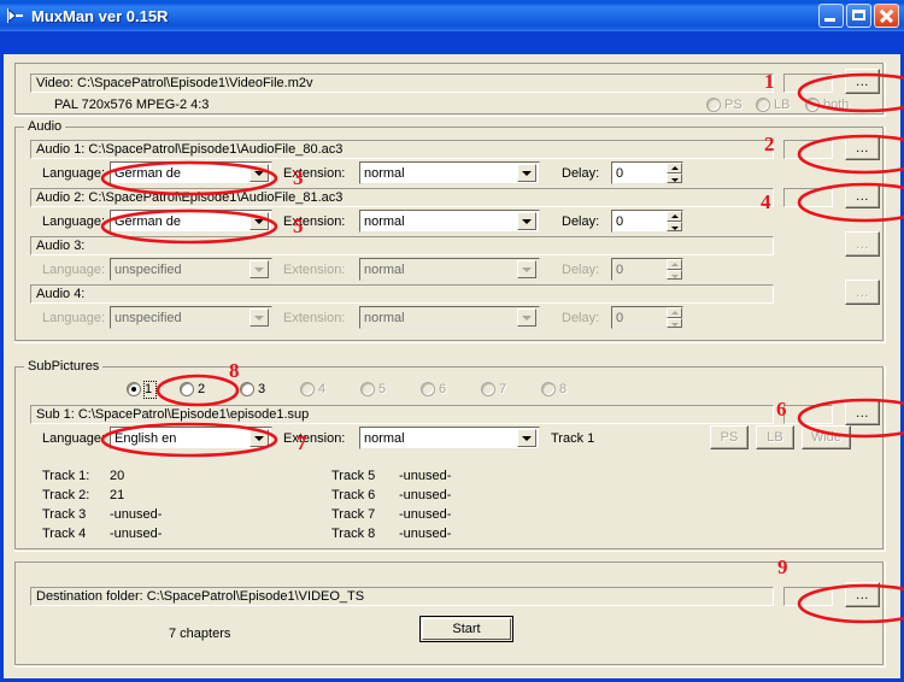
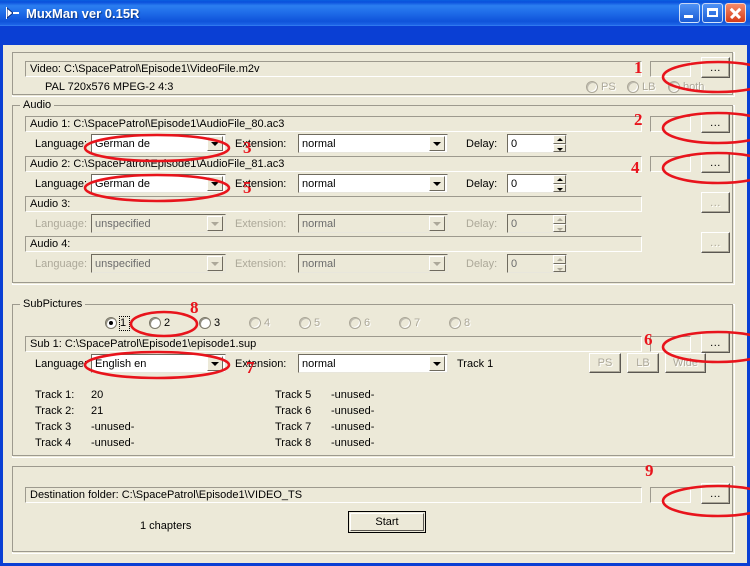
  MuxMan ver 0.15R
  Video: C:\SpacePatrol\Episode1\VideoFile.m2v
  PAL 720x576 MPEG-2 4:3
  PS
  LB
  both
  ...
  Audio
  Audio 1: C:\SpacePatrol\Episode1\AudioFile_80.ac3
  Language:
  German de
  Extension:
  normal
  Delay:
  0
  ...
  Audio 2: C:\SpacePatrol\Episode1\AudioFile_81.ac3
  Language:
  German de
  Extension:
  normal
  Delay:
  0
  ...
  Audio 3:
  Language:
  unspecified
  Extension:
  normal
  Delay:
  0
  ...
  Audio 4:
  Language:
  unspecified
  Extension:
  normal
  Delay:
  0
  ...
  SubPictures
  1
  2
  3
  4
  5
  6
  7
  8
  Sub 1: C:\SpacePatrol\Episode1\episode1.sup
  Language
  English en
  Extension:
  normal
  Track 1
  PS
  LB
  Wide
  ...
  Track 1:
  20
  Track 2:
  21
  Track 3
  -unused-
  Track 4
  -unused-
  Track 5
  -unused-
  Track 6
  -unused-
  Track 7
  -unused-
  Track 8
  -unused-
  Destination folder: C:\SpacePatrol\Episode1\VIDEO_TS
  ...
- 7 chapters
+ 1 chapters
  Start
  1
  2
  3
  4
  5
  6
  7
  8
  9
